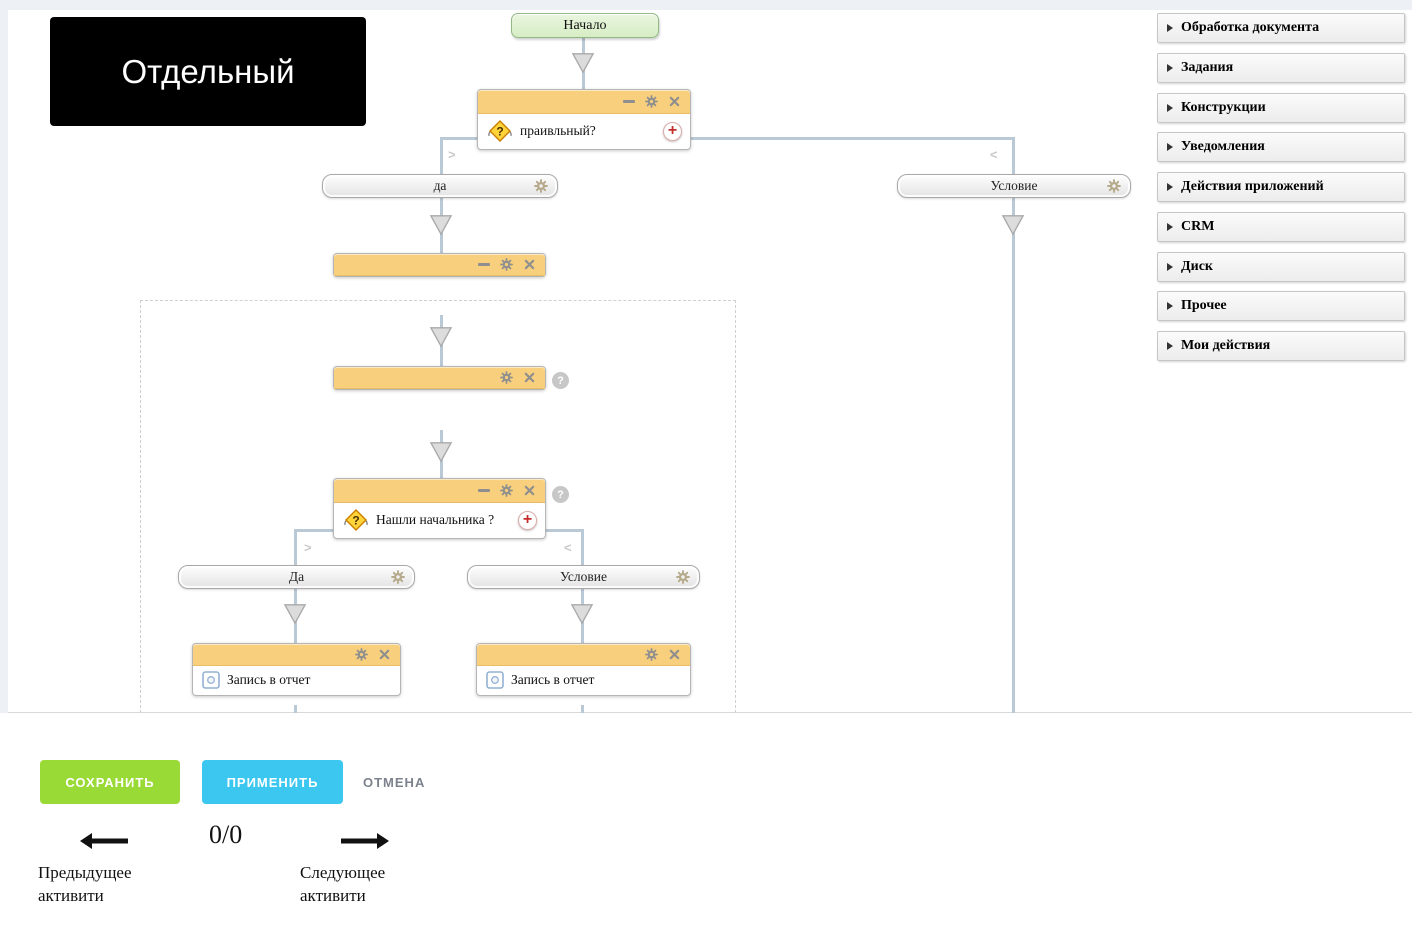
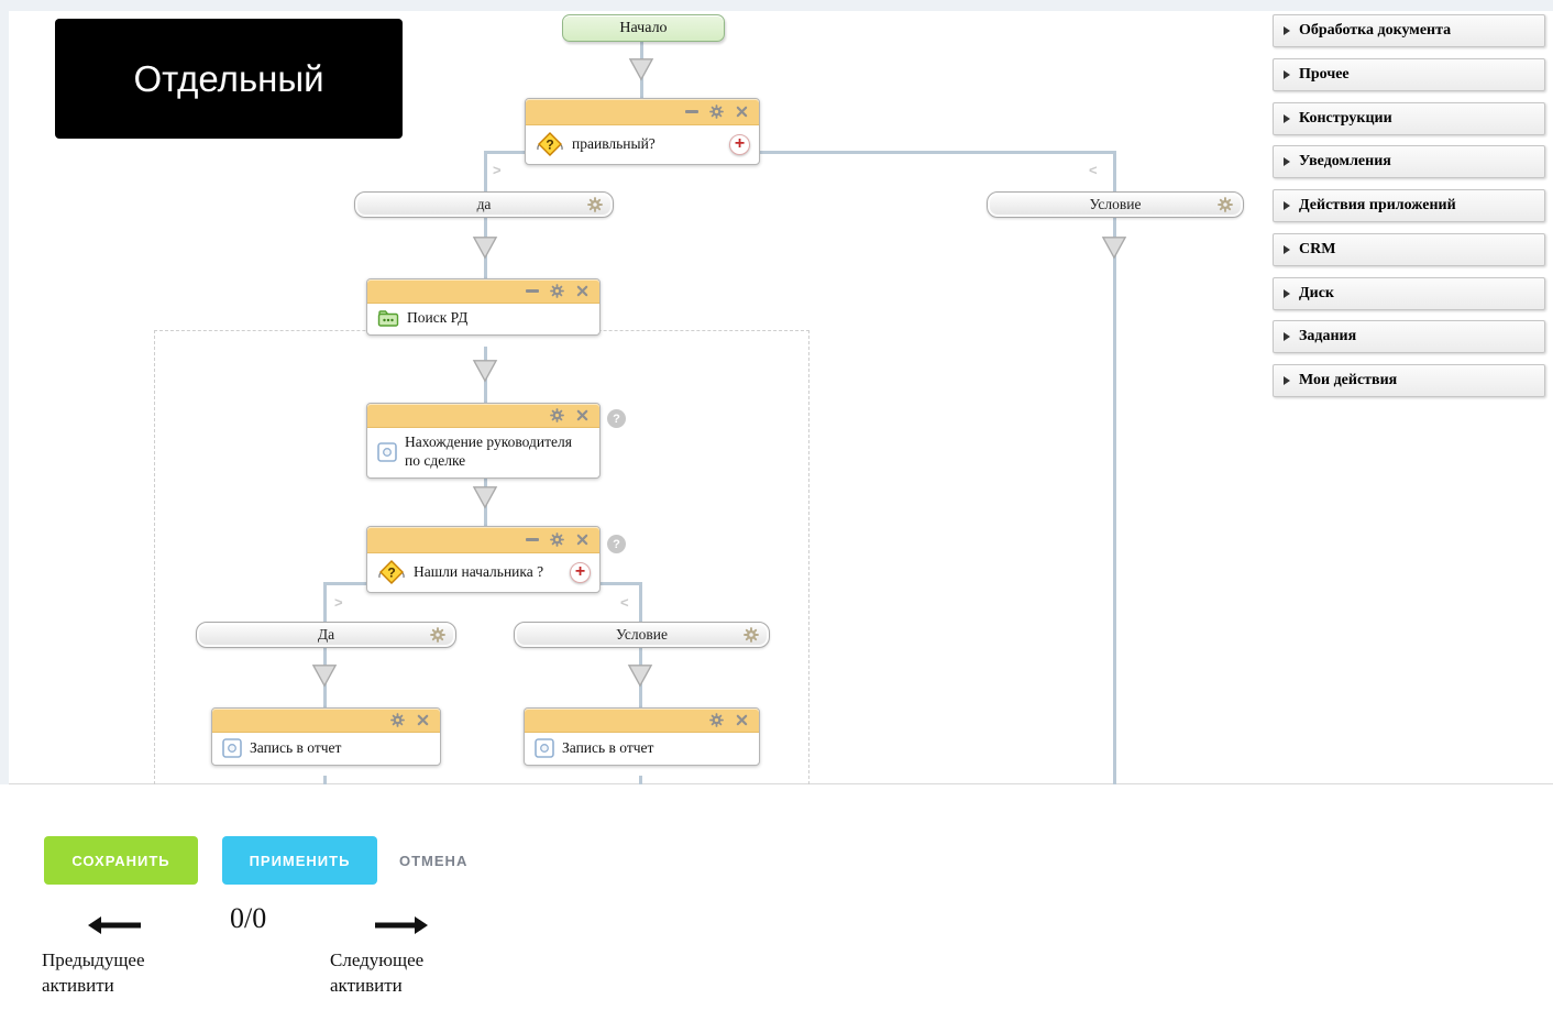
  >
  <
  >
  <
  Начало
  праивльный?
  +
  да
  Условие
+ Поиск РД
+ Нахождение руководителя по сделке
  ?
  Нашли начальника ?
  +
  ?
  Да
  Условие
  Запись в отчет
  Запись в отчет
  Обработка документа
- Задания
+ Прочее
  Конструкции
  Уведомления
  Действия приложений
  CRM
  Диск
- Прочее
+ Задания
  Мои действия
  Отдельный
  СОХРАНИТЬ
  ПРИМЕНИТЬ
  ОТМЕНА
  0/0
  Предыдущее активити
  Следующее активити
